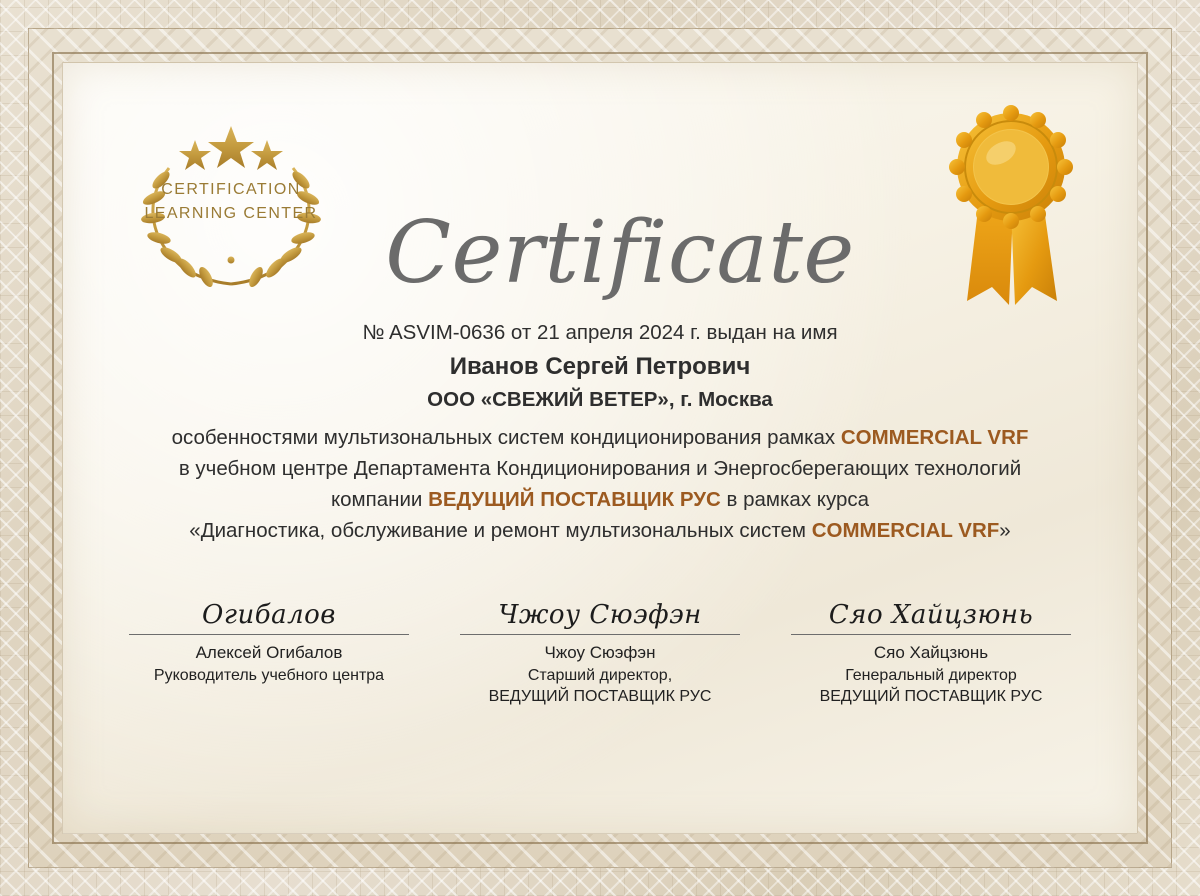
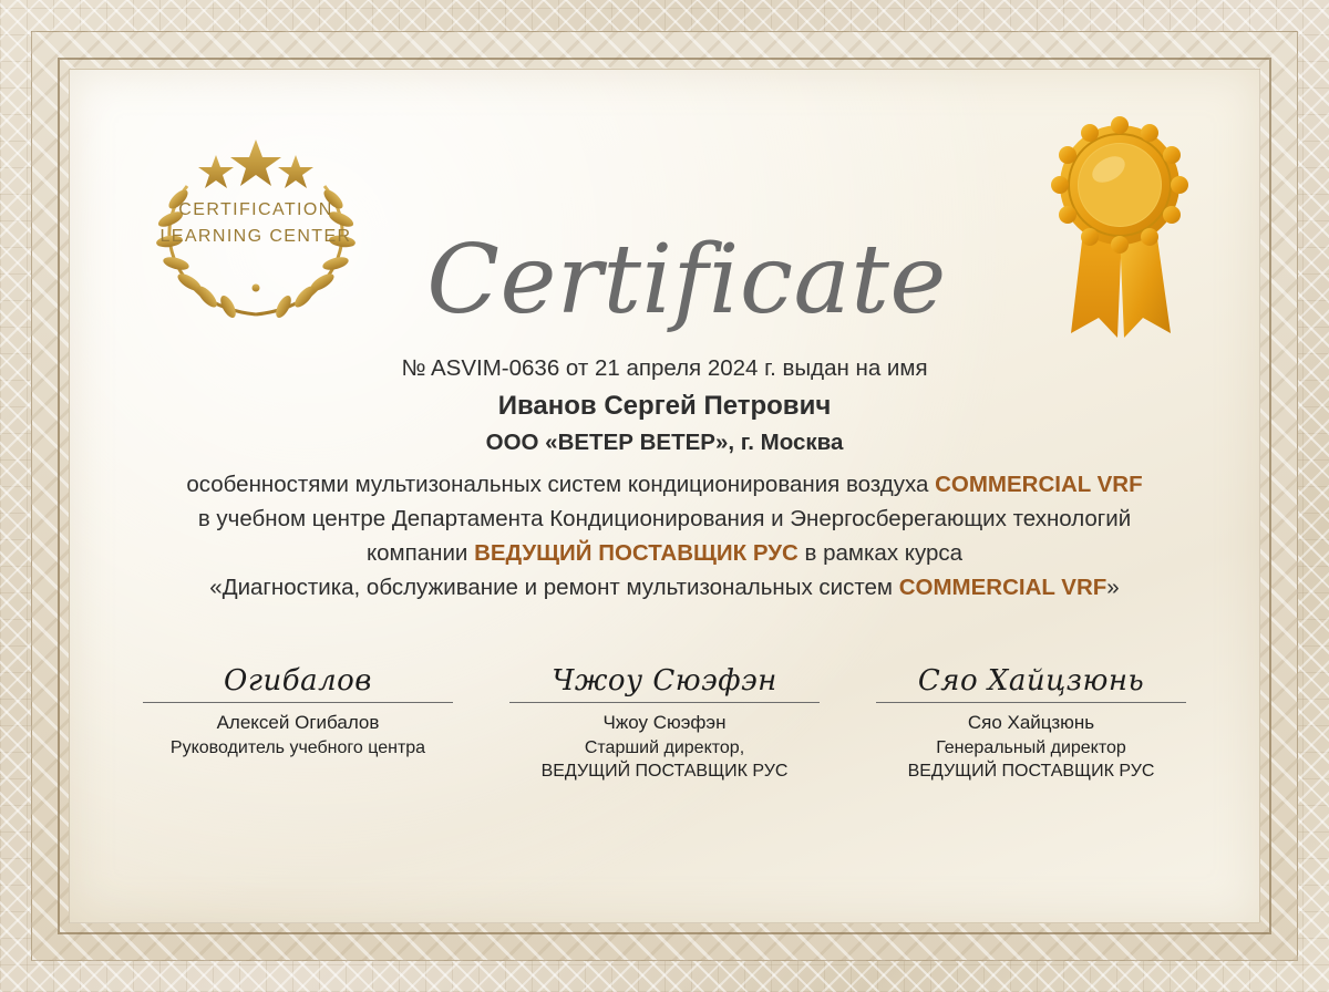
  CERTIFICATION
  LEARNING CENTER
  Certificate
  № ASVIM-0636 от 21 апреля 2024 г. выдан на имя
  Иванов Сергей Петрович
- ООО «СВЕЖИЙ ВЕТЕР», г. Москва
+ ООО «ВЕТЕР ВЕТЕР», г. Москва
- особенностями мультизональных систем кондиционирования рамках COMMERCIAL VRF
+ особенностями мультизональных систем кондиционирования воздуха COMMERCIAL VRF
  в учебном центре Департамента Кондиционирования и Энергосберегающих технологий
  компании ВЕДУЩИЙ ПОСТАВЩИК РУС в рамках курса
  «Диагностика, обслуживание и ремонт мультизональных систем COMMERCIAL VRF»
  Огибалов
  Алексей Огибалов
  Руководитель учебного центра
  Чжоу Сюэфэн
  Чжоу Сюэфэн
  Старший директор,
  ВЕДУЩИЙ ПОСТАВЩИК РУС
  Сяо Хайцзюнь
  Сяо Хайцзюнь
  Генеральный директор
  ВЕДУЩИЙ ПОСТАВЩИК РУС
